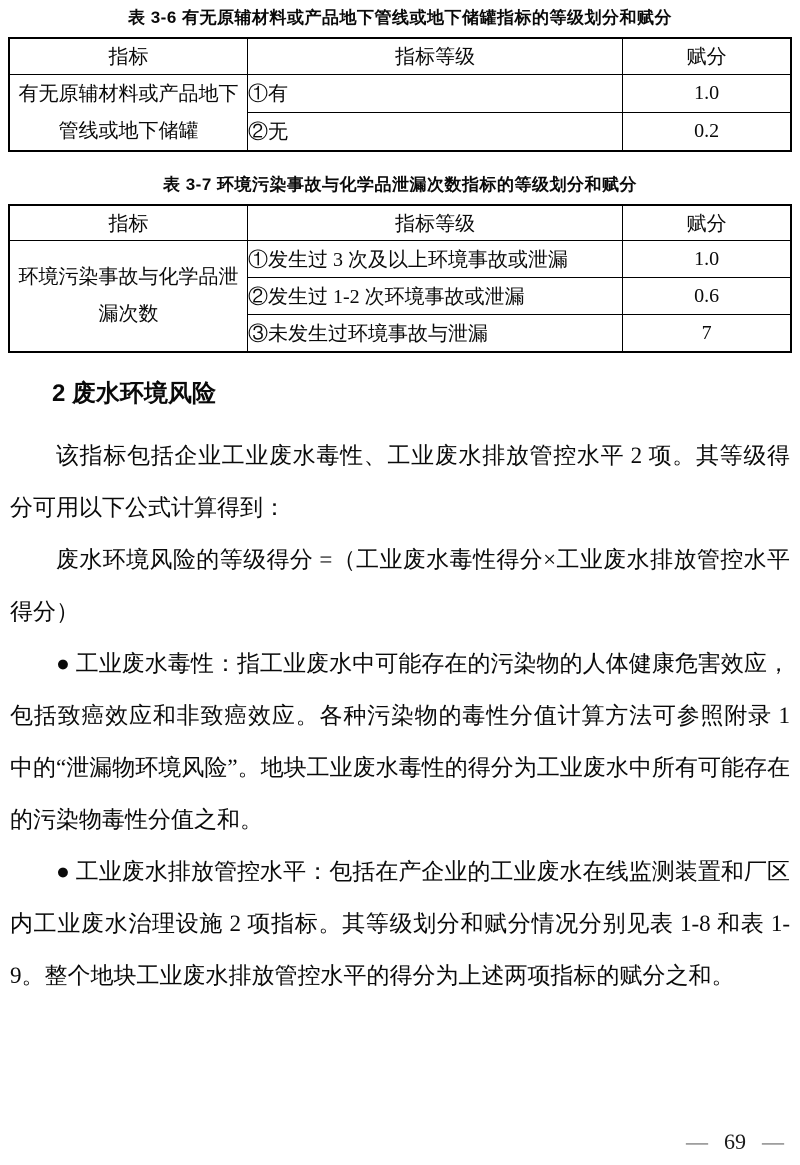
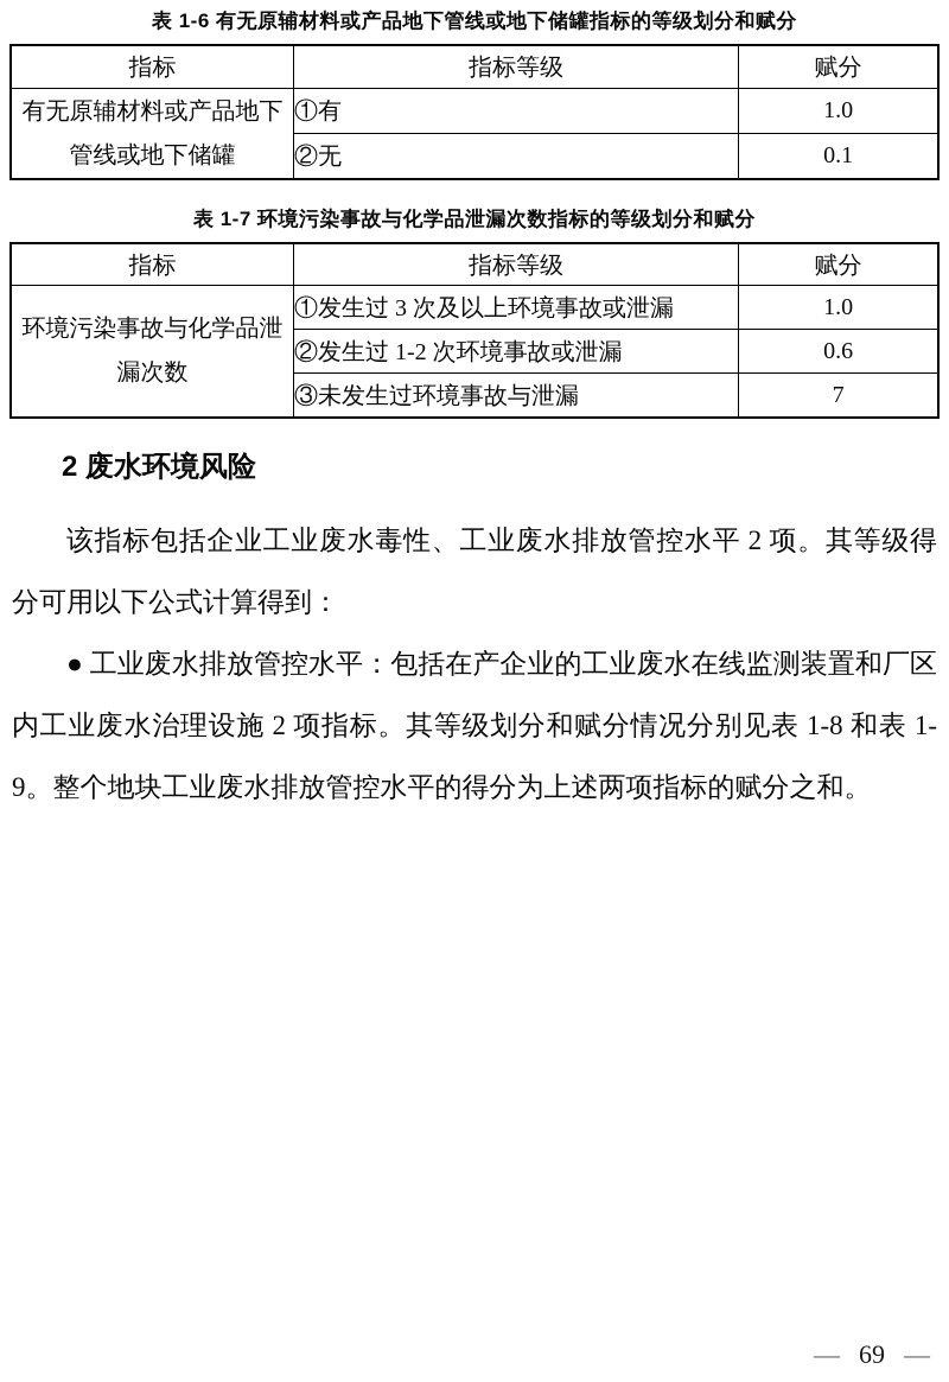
- 表 3-6 有无原辅材料或产品地下管线或地下储罐指标的等级划分和赋分
+ 表 1-6 有无原辅材料或产品地下管线或地下储罐指标的等级划分和赋分
  指标	指标等级	赋分
  有无原辅材料或产品地下管线或地下储罐	①有	1.0
- ②无	0.2
+ ②无	0.1
- 表 3-7 环境污染事故与化学品泄漏次数指标的等级划分和赋分
+ 表 1-7 环境污染事故与化学品泄漏次数指标的等级划分和赋分
  指标	指标等级	赋分
  环境污染事故与化学品泄漏次数	①发生过 3 次及以上环境事故或泄漏	1.0
  ②发生过 1-2 次环境事故或泄漏	0.6
  ③未发生过环境事故与泄漏	7
  2 废水环境风险
  该指标包括企业工业废水毒性、工业废水排放管控水平 2 项。其等级得分可用以下公式计算得到：
- 废水环境风险的等级得分 =（工业废水毒性得分×工业废水排放管控水平得分）
- ● 工业废水毒性：指工业废水中可能存在的污染物的人体健康危害效应，包括致癌效应和非致癌效应。各种污染物的毒性分值计算方法可参照附录 1 中的“泄漏物环境风险”。地块工业废水毒性的得分为工业废水中所有可能存在的污染物毒性分值之和。
  ● 工业废水排放管控水平：包括在产企业的工业废水在线监测装置和厂区内工业废水治理设施 2 项指标。其等级划分和赋分情况分别见表 1-8 和表 1-9。整个地块工业废水排放管控水平的得分为上述两项指标的赋分之和。
  —
  69
  —
